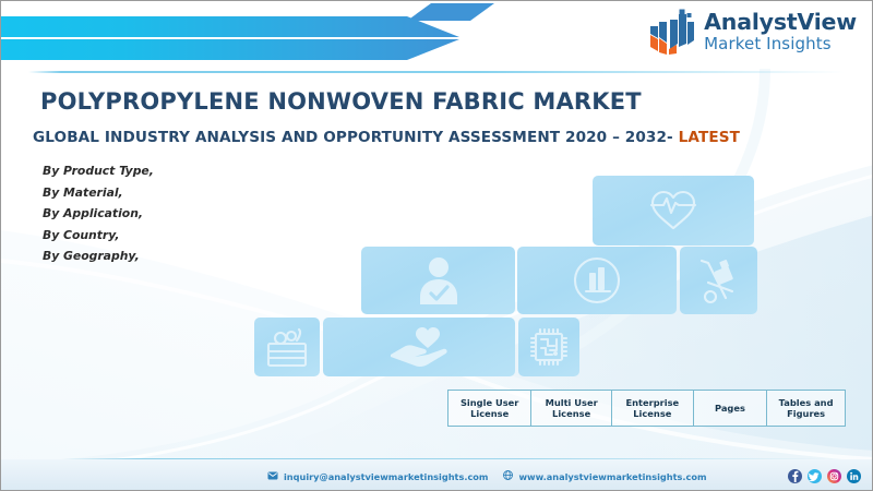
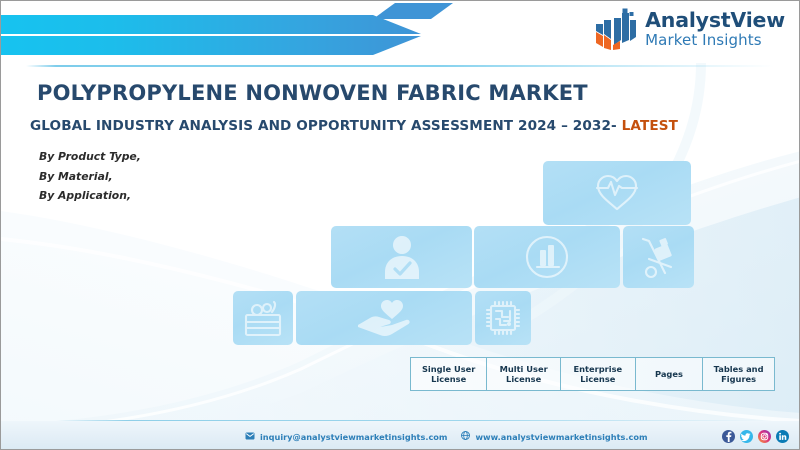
  AnalystView
  Market Insights
  POLYPROPYLENE NONWOVEN FABRIC MARKET
- GLOBAL INDUSTRY ANALYSIS AND OPPORTUNITY ASSESSMENT 2020 – 2032- LATEST
+ GLOBAL INDUSTRY ANALYSIS AND OPPORTUNITY ASSESSMENT 2024 – 2032- LATEST
  By Product Type,
  By Material,
  By Application,
- By Country,
- By Geography,
  Single User License	Multi User License	Enterprise License	Pages	Tables and Figures
  inquiry@analystviewmarketinsights.com
  www.analystviewmarketinsights.com
